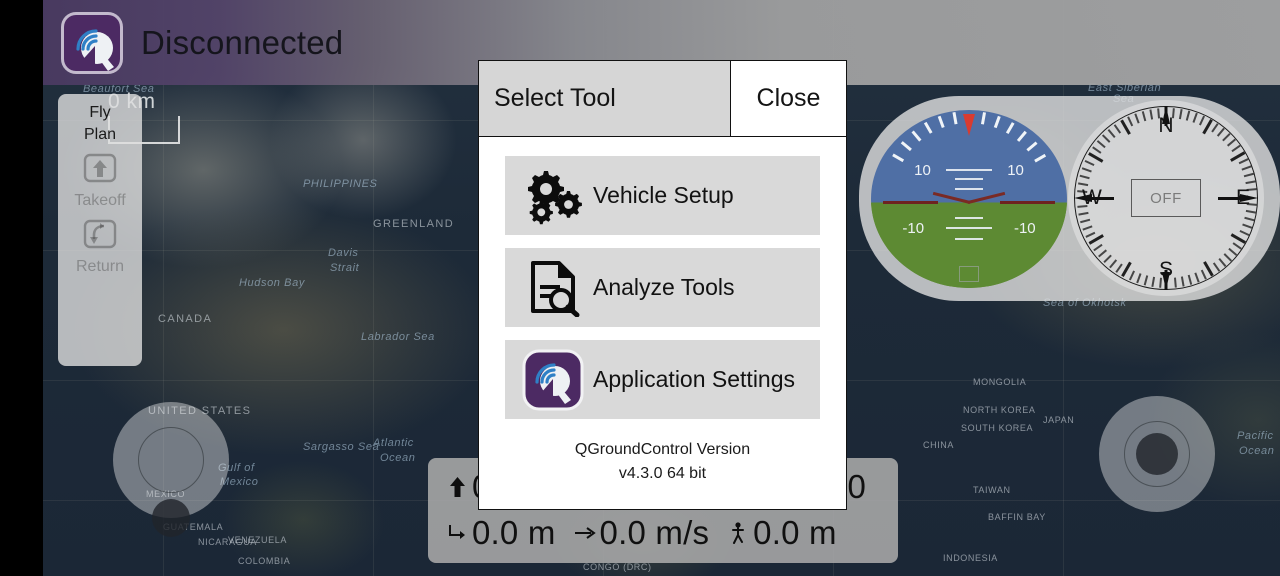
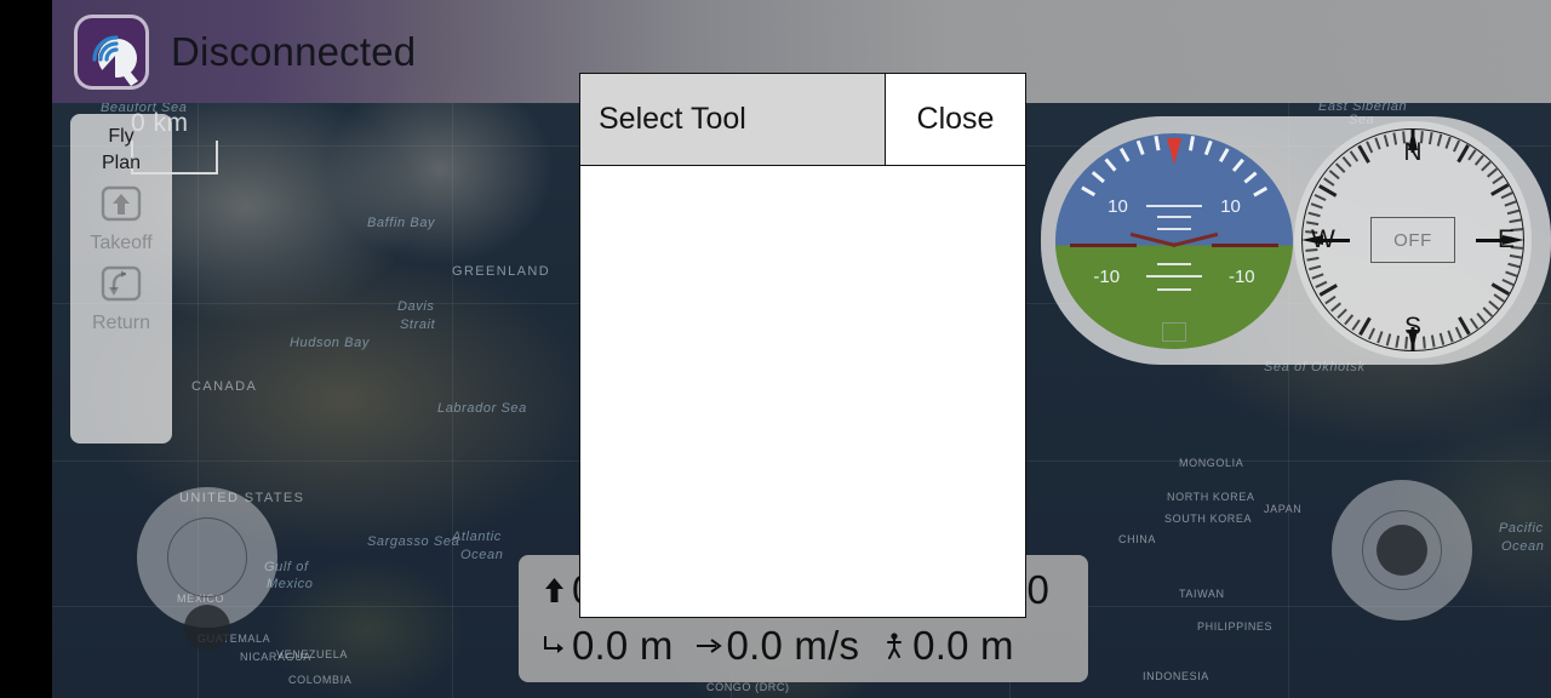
  Beaufort Sea
- PHILIPPINES
+ Baffin Bay
  GREENLAND
  Davis
  Strait
  Hudson Bay
  Labrador Sea
  CANADA
  UNITED STATES
  Gulf of
  Mexico
  MEXICO
  Sargasso Sea
  Atlantic
  Ocean
  GUATEMALA
  NICARAGUA
  VENEZUELA
  COLOMBIA
  CONGO (DRC)
  East Siberian
  Sea
  Sea of Okhotsk
  MONGOLIA
  NORTH KOREA
  SOUTH KOREA
  JAPAN
  CHINA
  Pacific
  Ocean
  TAIWAN
- BAFFIN BAY
+ PHILIPPINES
  INDONESIA
  0 km
  Disconnected
  Fly
  Plan
  Takeoff
  Return
  10
  10
  -10
  -10
  S
  OFF
  0.0 m
  0.0 m/s
  0.0 m
  Select Tool
  Close
- Vehicle Setup
- Analyze Tools
- Application Settings
- QGroundControl Version
- v4.3.0 64 bit
